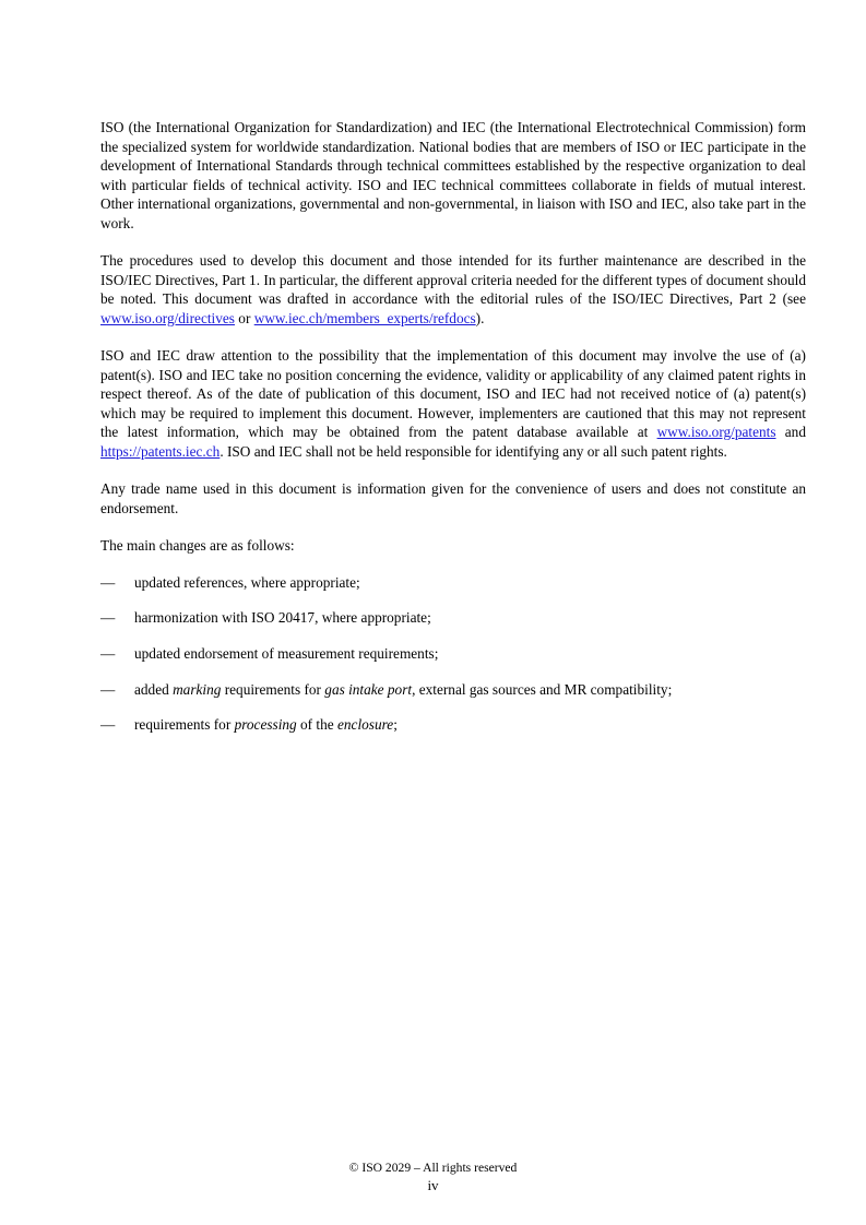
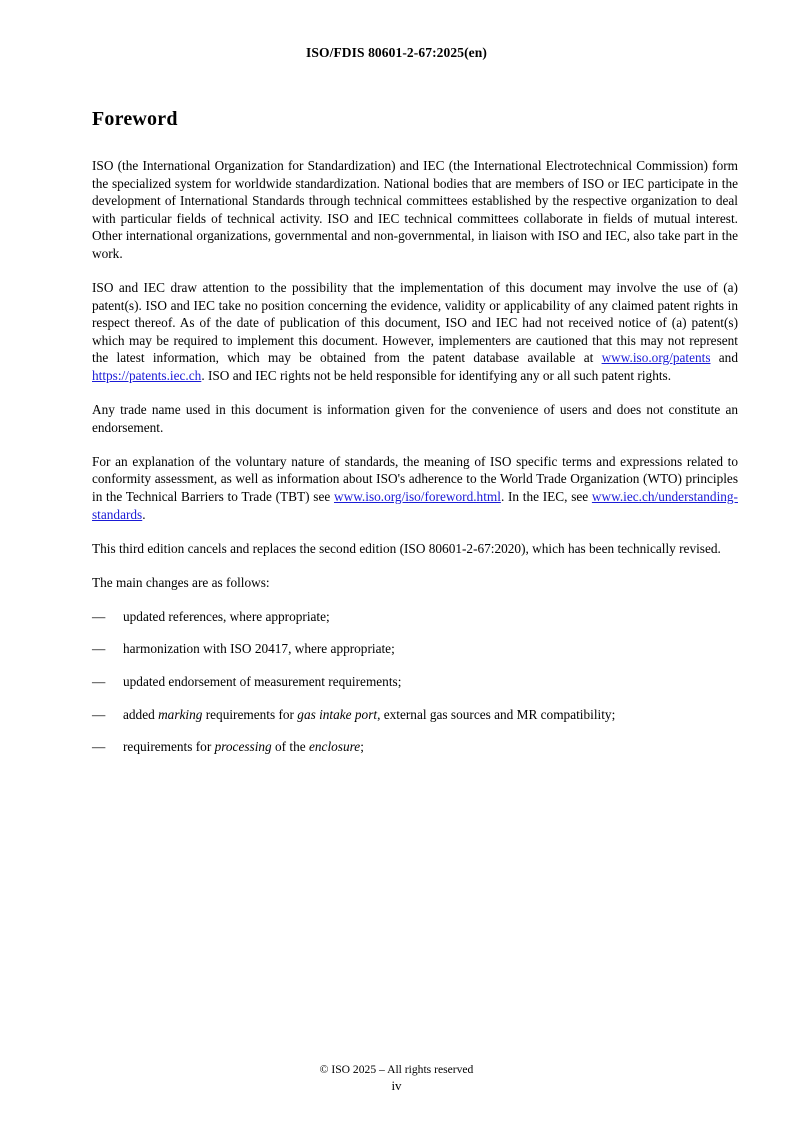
+ ISO/FDIS 80601-2-67:2025(en)
+ Foreword
  ISO (the International Organization for Standardization) and IEC (the International Electrotechnical Commission) form the specialized system for worldwide standardization. National bodies that are members of ISO or IEC participate in the development of International Standards through technical committees established by the respective organization to deal with particular fields of technical activity. ISO and IEC technical committees collaborate in fields of mutual interest. Other international organizations, governmental and non-governmental, in liaison with ISO and IEC, also take part in the work.
- The procedures used to develop this document and those intended for its further maintenance are described in the ISO/IEC Directives, Part 1. In particular, the different approval criteria needed for the different types of document should be noted. This document was drafted in accordance with the editorial rules of the ISO/IEC Directives, Part 2 (see www.iso.org/directives or www.iec.ch/members_experts/refdocs).
- ISO and IEC draw attention to the possibility that the implementation of this document may involve the use of (a) patent(s). ISO and IEC take no position concerning the evidence, validity or applicability of any claimed patent rights in respect thereof. As of the date of publication of this document, ISO and IEC had not received notice of (a) patent(s) which may be required to implement this document. However, implementers are cautioned that this may not represent the latest information, which may be obtained from the patent database available at www.iso.org/patents and https://patents.iec.ch. ISO and IEC shall not be held responsible for identifying any or all such patent rights.
+ ISO and IEC draw attention to the possibility that the implementation of this document may involve the use of (a) patent(s). ISO and IEC take no position concerning the evidence, validity or applicability of any claimed patent rights in respect thereof. As of the date of publication of this document, ISO and IEC had not received notice of (a) patent(s) which may be required to implement this document. However, implementers are cautioned that this may not represent the latest information, which may be obtained from the patent database available at www.iso.org/patents and https://patents.iec.ch. ISO and IEC rights not be held responsible for identifying any or all such patent rights.
  Any trade name used in this document is information given for the convenience of users and does not constitute an endorsement.
+ For an explanation of the voluntary nature of standards, the meaning of ISO specific terms and expressions related to conformity assessment, as well as information about ISO's adherence to the World Trade Organization (WTO) principles in the Technical Barriers to Trade (TBT) see www.iso.org/iso/foreword.html. In the IEC, see www.iec.ch/understanding-standards.
+ This third edition cancels and replaces the second edition (ISO 80601-2-67:2020), which has been technically revised.
  The main changes are as follows:
  —
  updated references, where appropriate;
  —
  harmonization with ISO 20417, where appropriate;
  —
  updated endorsement of measurement requirements;
  —
  added marking requirements for gas intake port, external gas sources and MR compatibility;
  —
  requirements for processing of the enclosure;
- © ISO 2029 – All rights reserved
+ © ISO 2025 – All rights reserved
  iv
